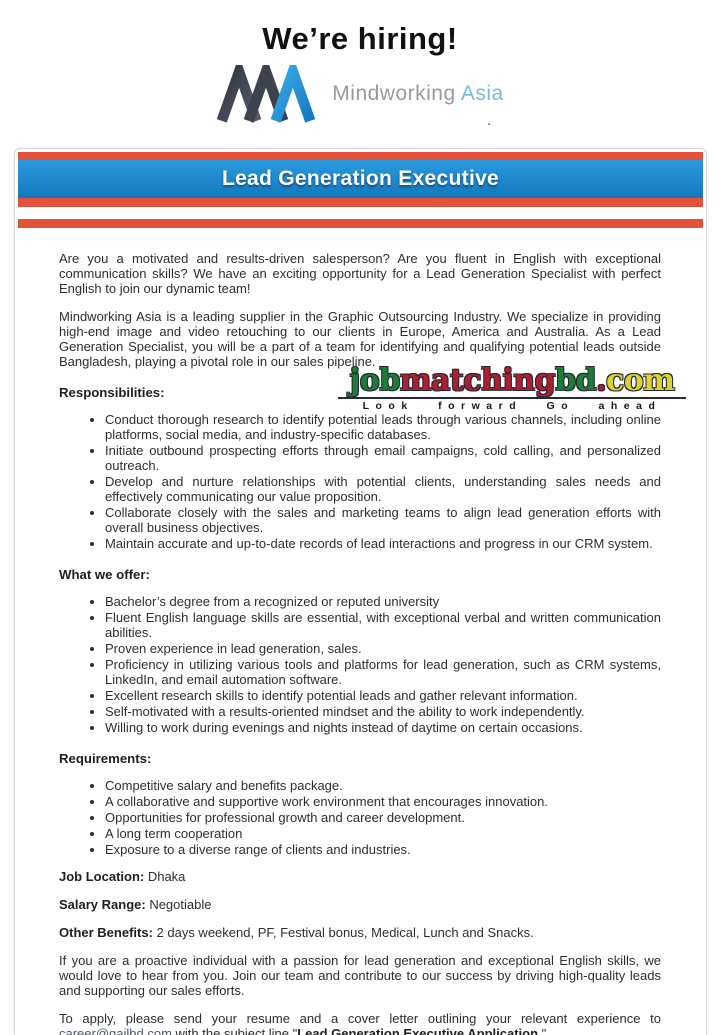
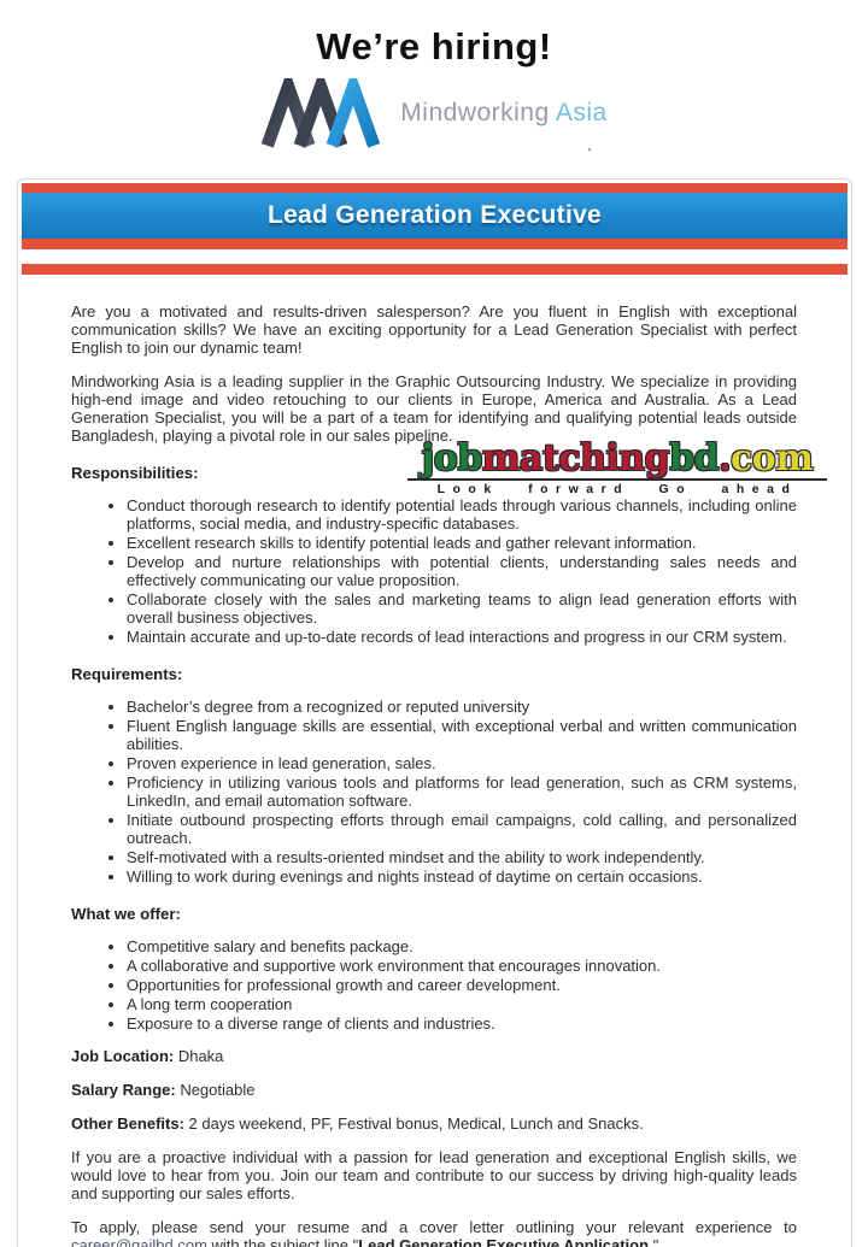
  We’re hiring!
  Mindworking Asia
  .
  Lead Generation Executive
  Are you a motivated and results-driven salesperson? Are you fluent in English with exceptional communication skills? We have an exciting opportunity for a Lead Generation Specialist with perfect English to join our dynamic team!
  Mindworking Asia is a leading supplier in the Graphic Outsourcing Industry. We specialize in providing high-end image and video retouching to our clients in Europe, America and Australia. As a Lead Generation Specialist, you will be a part of a team for identifying and qualifying potential leads outside Bangladesh, playing a pivotal role in our sales pipeline.
  Responsibilities:
  Conduct thorough research to identify potential leads through various channels, including online platforms, social media, and industry-specific databases.
- Initiate outbound prospecting efforts through email campaigns, cold calling, and personalized outreach.
+ Excellent research skills to identify potential leads and gather relevant information.
  Develop and nurture relationships with potential clients, understanding sales needs and effectively communicating our value proposition.
  Collaborate closely with the sales and marketing teams to align lead generation efforts with overall business objectives.
  Maintain accurate and up-to-date records of lead interactions and progress in our CRM system.
- What we offer:
+ Requirements:
  Bachelor’s degree from a recognized or reputed university
  Fluent English language skills are essential, with exceptional verbal and written communication abilities.
  Proven experience in lead generation, sales.
  Proficiency in utilizing various tools and platforms for lead generation, such as CRM systems, LinkedIn, and email automation software.
- Excellent research skills to identify potential leads and gather relevant information.
+ Initiate outbound prospecting efforts through email campaigns, cold calling, and personalized outreach.
  Self-motivated with a results-oriented mindset and the ability to work independently.
  Willing to work during evenings and nights instead of daytime on certain occasions.
- Requirements:
+ What we offer:
  Competitive salary and benefits package.
  A collaborative and supportive work environment that encourages innovation.
  Opportunities for professional growth and career development.
  A long term cooperation
  Exposure to a diverse range of clients and industries.
  Job Location: Dhaka
  Salary Range: Negotiable
  Other Benefits: 2 days weekend, PF, Festival bonus, Medical, Lunch and Snacks.
  If you are a proactive individual with a passion for lead generation and exceptional English skills, we would love to hear from you. Join our team and contribute to our success by driving high-quality leads and supporting our sales efforts.
  To apply, please send your resume and a cover letter outlining your relevant experience to career@gailbd.com with the subject line "Lead Generation Executive Application."
  jobmatchingbd.com
  Look forward Go ahead
